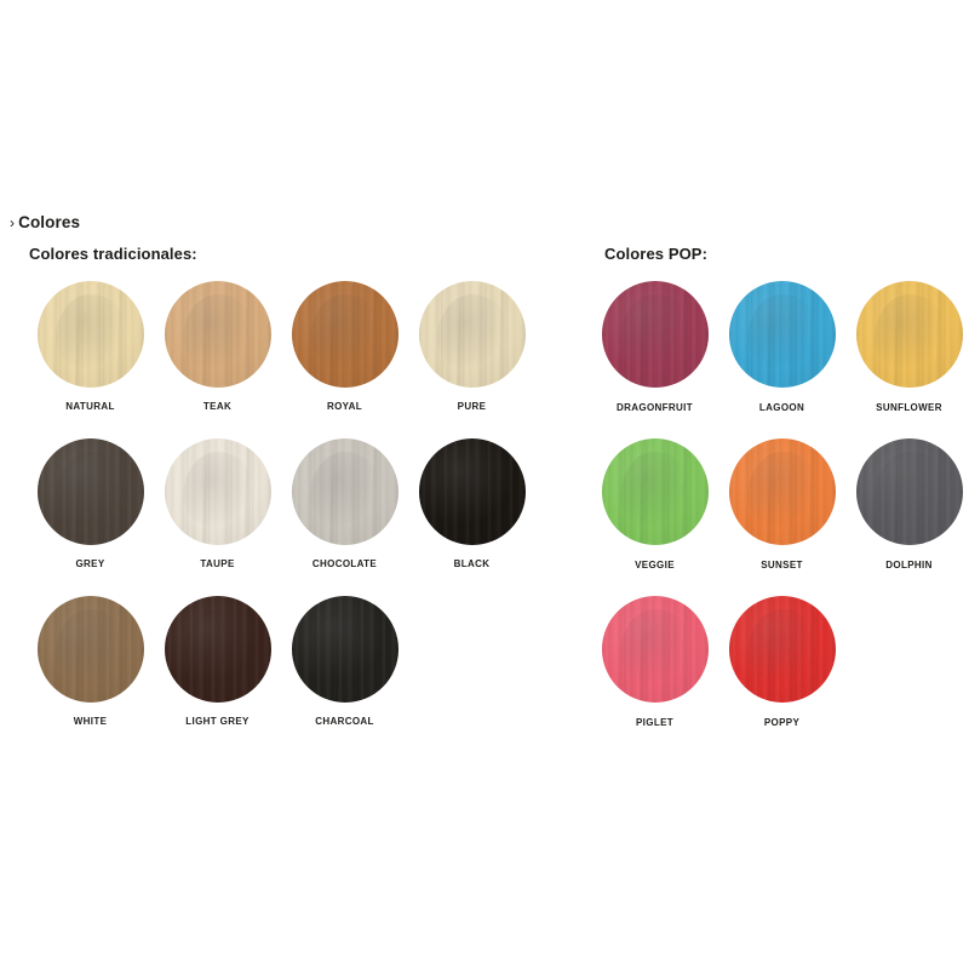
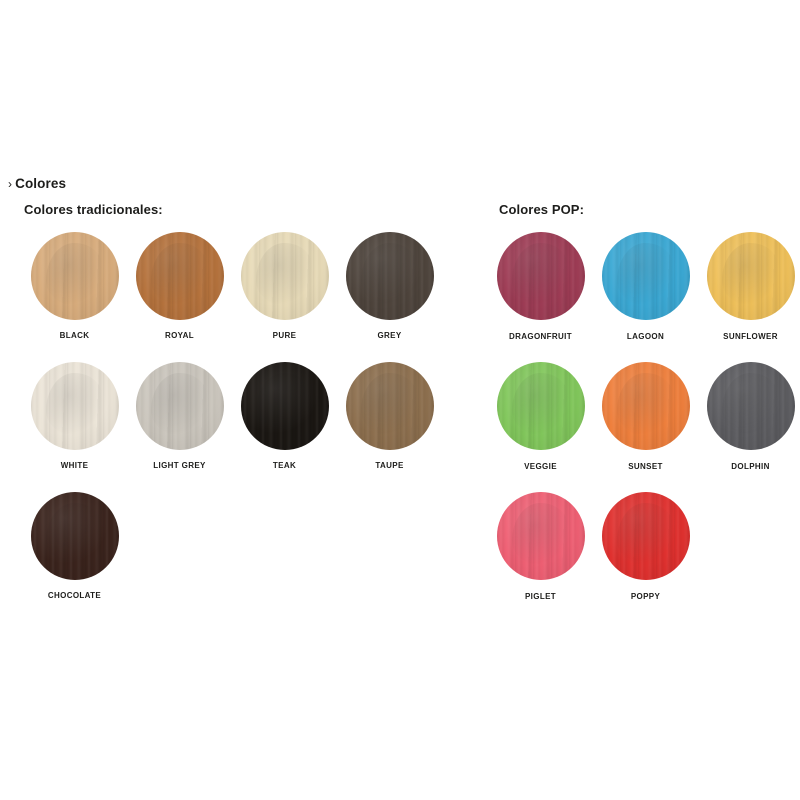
  › Colores
  Colores tradicionales:
  Colores POP:
- NATURAL
- TEAK
+ BLACK
  ROYAL
  PURE
  GREY
- TAUPE
+ WHITE
- CHOCOLATE
+ LIGHT GREY
- BLACK
+ TEAK
- WHITE
+ TAUPE
- LIGHT GREY
+ CHOCOLATE
- CHARCOAL
  DRAGONFRUIT
  LAGOON
  SUNFLOWER
  VEGGIE
  SUNSET
  DOLPHIN
  PIGLET
  POPPY
